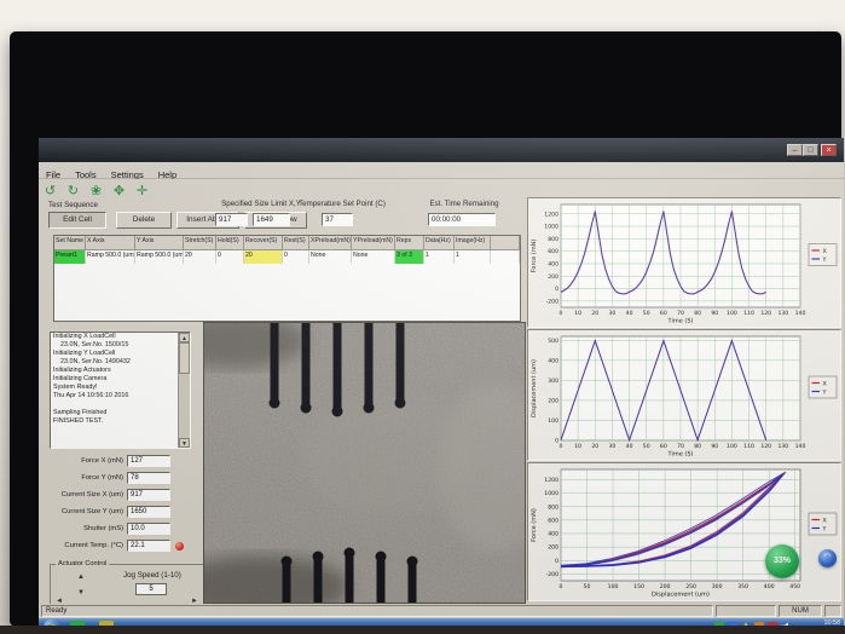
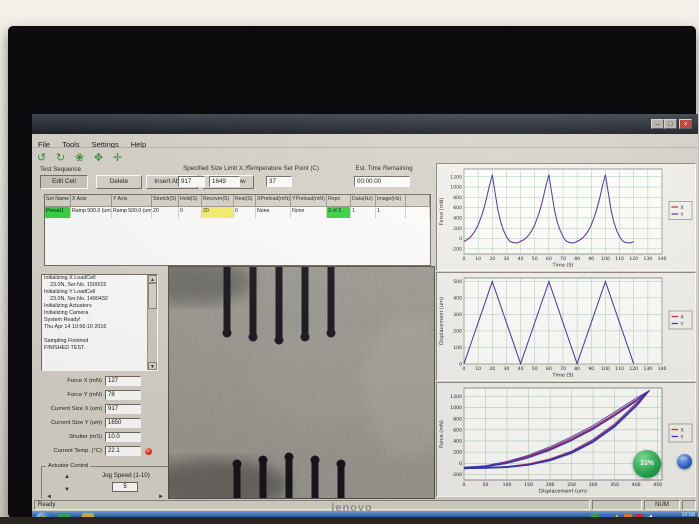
+ lenovo
